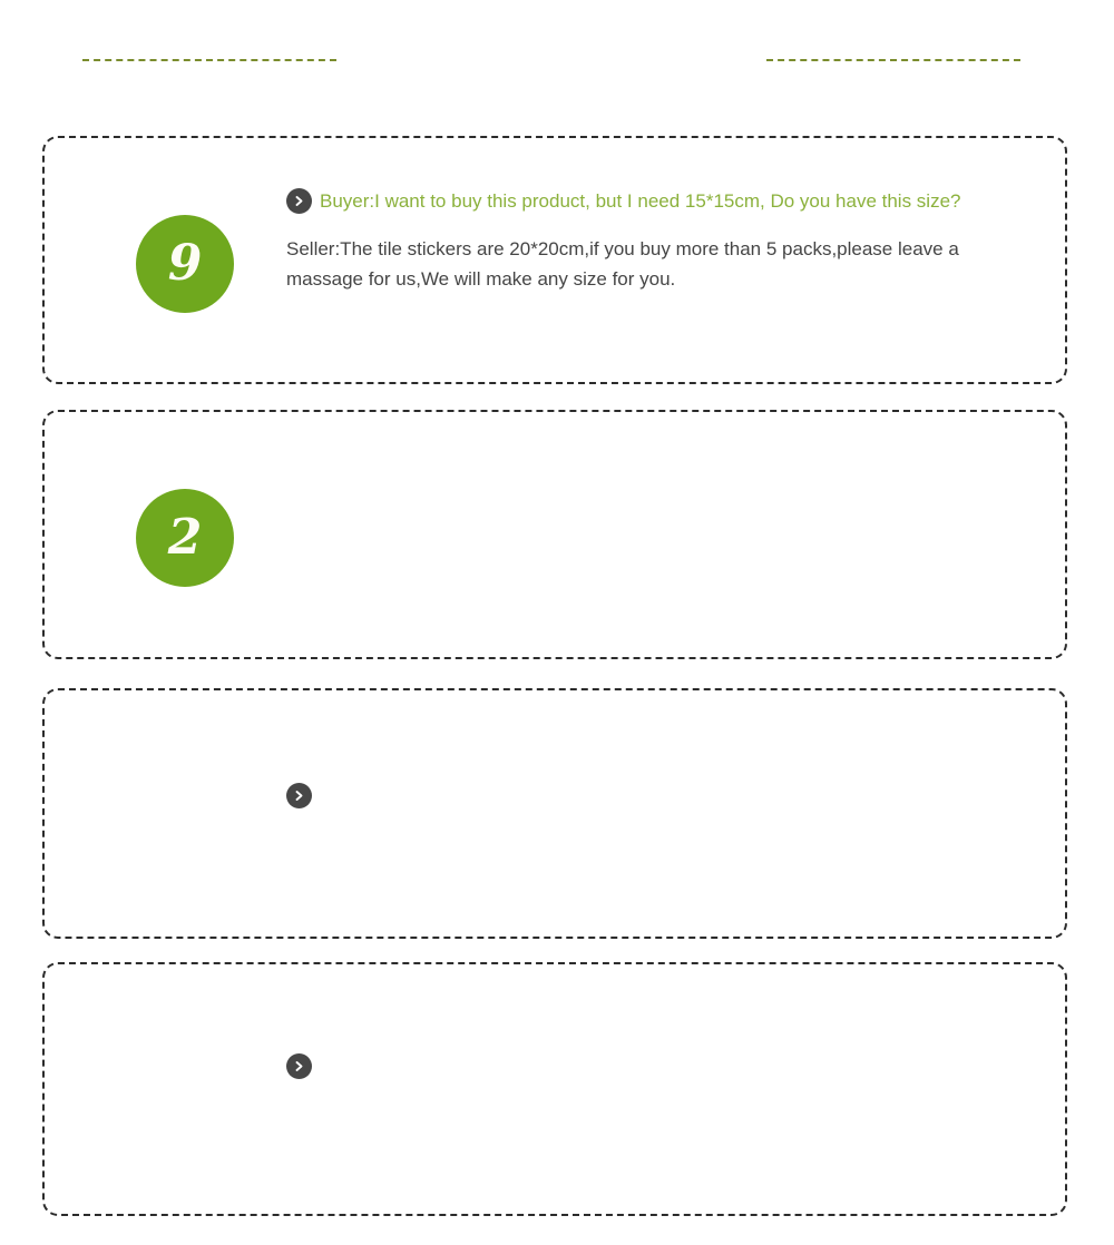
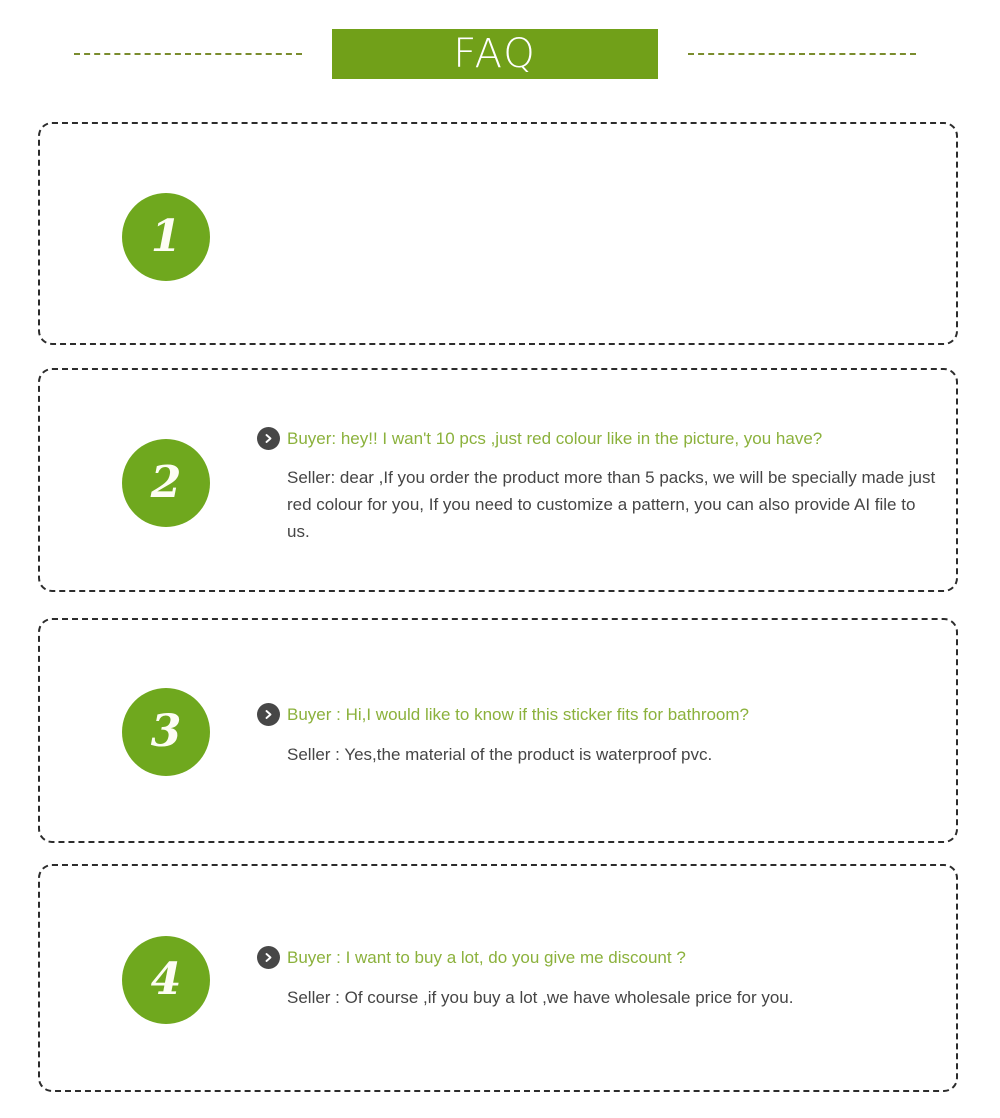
+ FAQ
- 9
+ 1
- Buyer:I want to buy this product, but I need 15*15cm, Do you have this size?
- Seller:The tile stickers are 20*20cm,if you buy more than 5 packs,please leave a massage for us,We will make any size for you.
  2
+ Buyer: hey!! I wan't 10 pcs ,just red colour like in the picture, you have?
+ Seller: dear ,If you order the product more than 5 packs, we will be specially made just red colour for you, If you need to customize a pattern, you can also provide AI file to us.
+ 3
+ Buyer : Hi,I would like to know if this sticker fits for bathroom?
+ Seller : Yes,the material of the product is waterproof pvc.
+ 4
+ Buyer : I want to buy a lot, do you give me discount ?
+ Seller : Of course ,if you buy a lot ,we have wholesale price for you.
